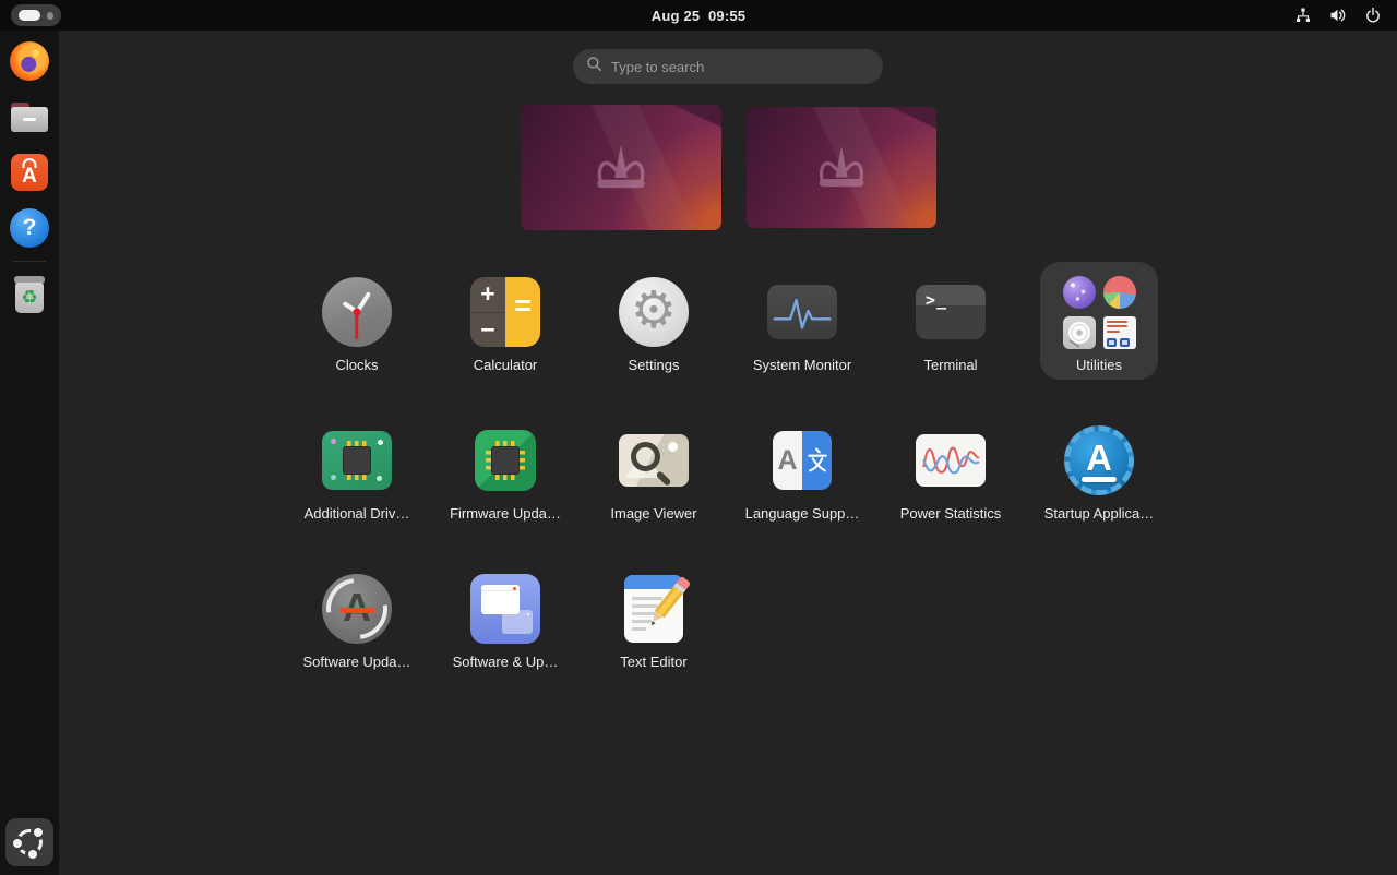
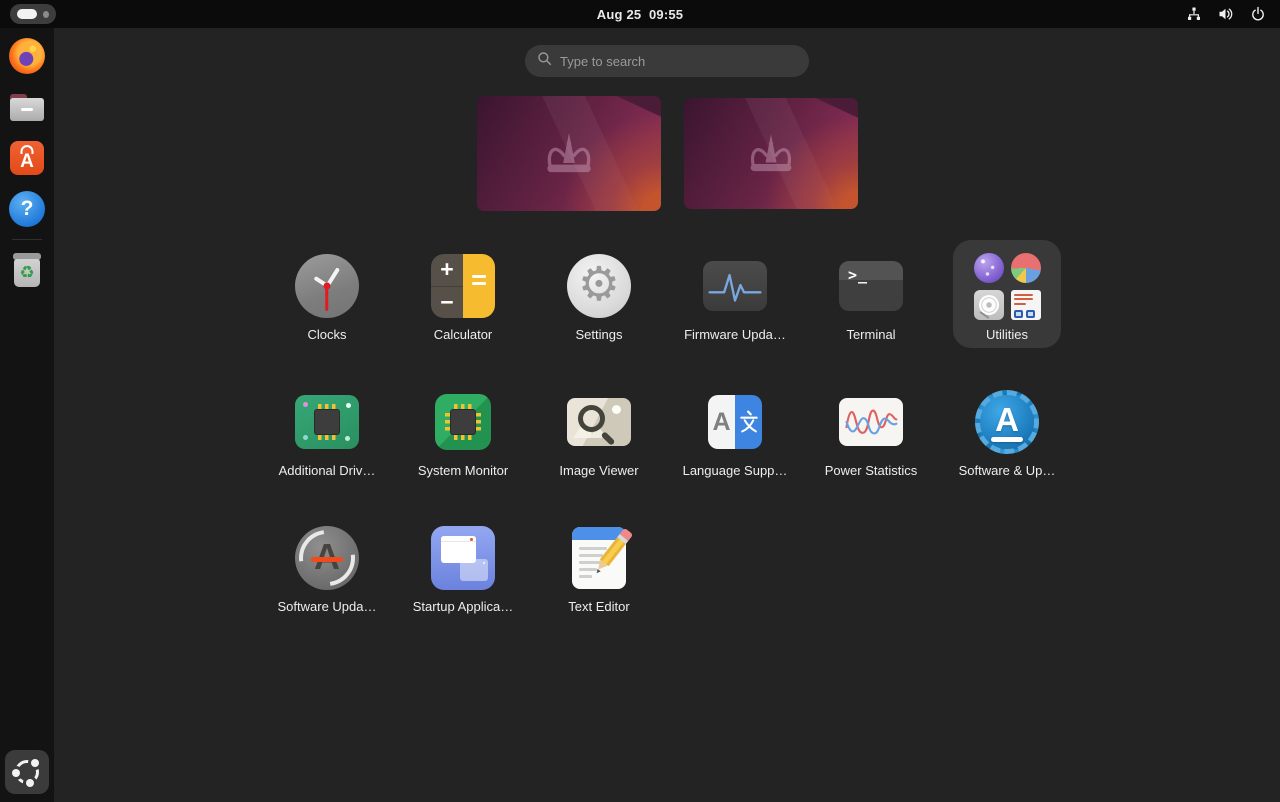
  Aug 25 09:55
  A
  ?
  ♻
  Type to search
  Clocks
  +
  −
  =
  Calculator
  ⚙
  Settings
- System Monitor
+ Firmware Upda…
  >_
  Terminal
  Utilities
  Additional Driv…
- Firmware Upda…
+ System Monitor
  Image Viewer
  A
  Language Supp…
  Power Statistics
  A
- Startup Applica…
+ Software & Up…
  Software Upda…
- Software & Up…
+ Startup Applica…
  Text Editor
